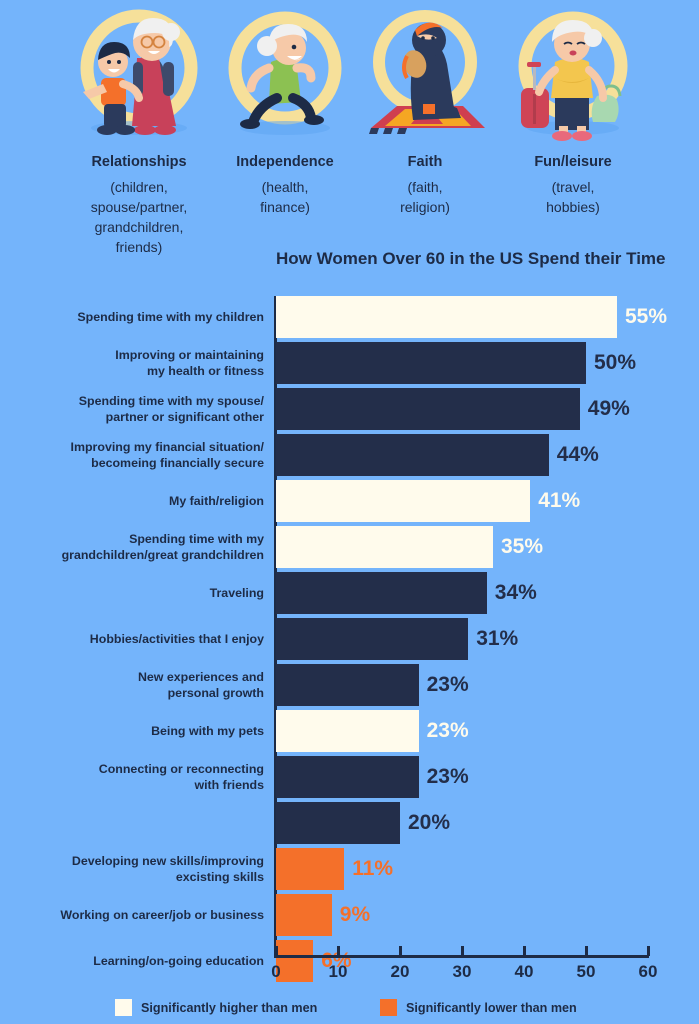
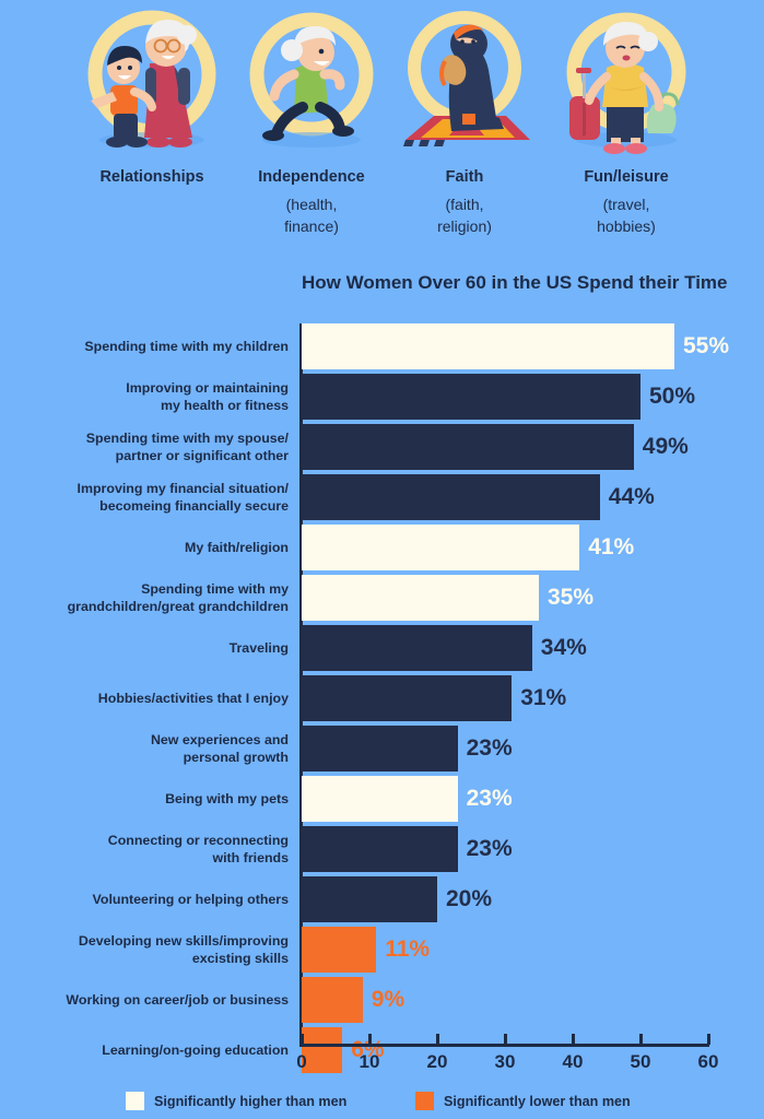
  Relationships
- (children,
- spouse/partner,
- grandchildren,
- friends)
  Independence
  (health,
  finance)
  Faith
  (faith,
  religion)
  Fun/leisure
  (travel,
  hobbies)
  How Women Over 60 in the US Spend their Time
  Spending time with my children
  55%
  Improving or maintaining
  my health or fitness
  50%
  Spending time with my spouse/
  partner or significant other
  49%
  Improving my financial situation/
  becomeing financially secure
  44%
  My faith/religion
  41%
  Spending time with my
  grandchildren/great grandchildren
  35%
  Traveling
  34%
  Hobbies/activities that I enjoy
  31%
  New experiences and
  personal growth
  23%
  Being with my pets
  23%
  Connecting or reconnecting
  with friends
  23%
+ Volunteering or helping others
  20%
  Developing new skills/improving
  excisting skills
  11%
  Working on career/job or business
  9%
  Learning/on-going education
  6%
  0
  10
  20
  30
  40
  50
  60
  Significantly higher than men
  Significantly lower than men
